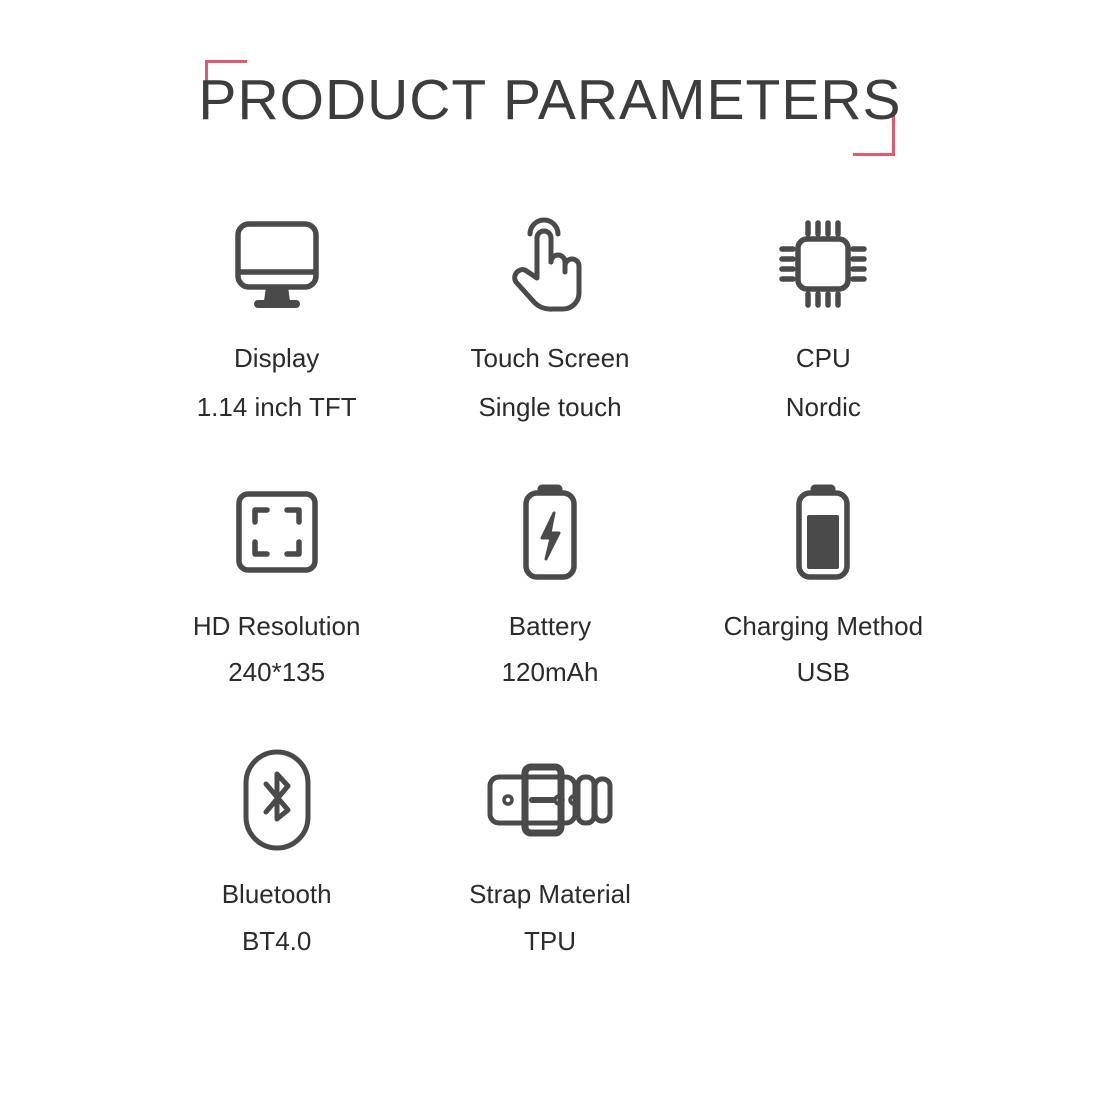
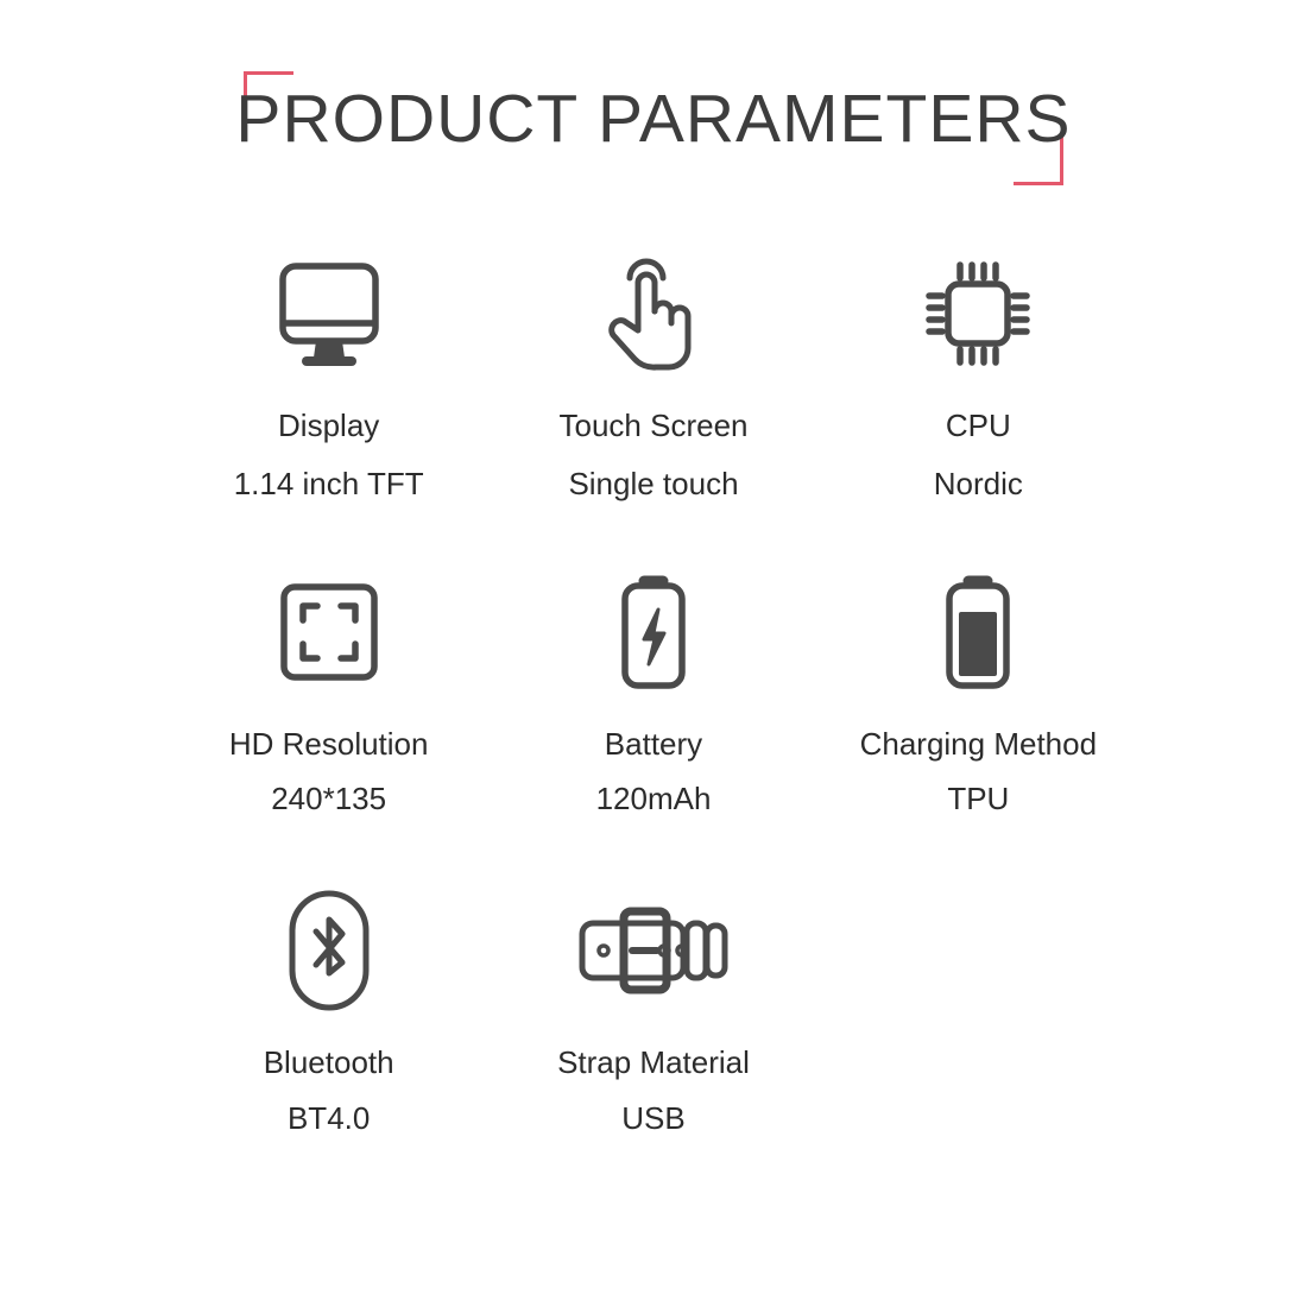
  PRODUCT PARAMETERS
  Display
  1.14 inch TFT
  Touch Screen
  Single touch
  CPU
  Nordic
  HD Resolution
  240*135
  Battery
  120mAh
  Charging Method
- USB
+ TPU
  Bluetooth
  BT4.0
  Strap Material
- TPU
+ USB
